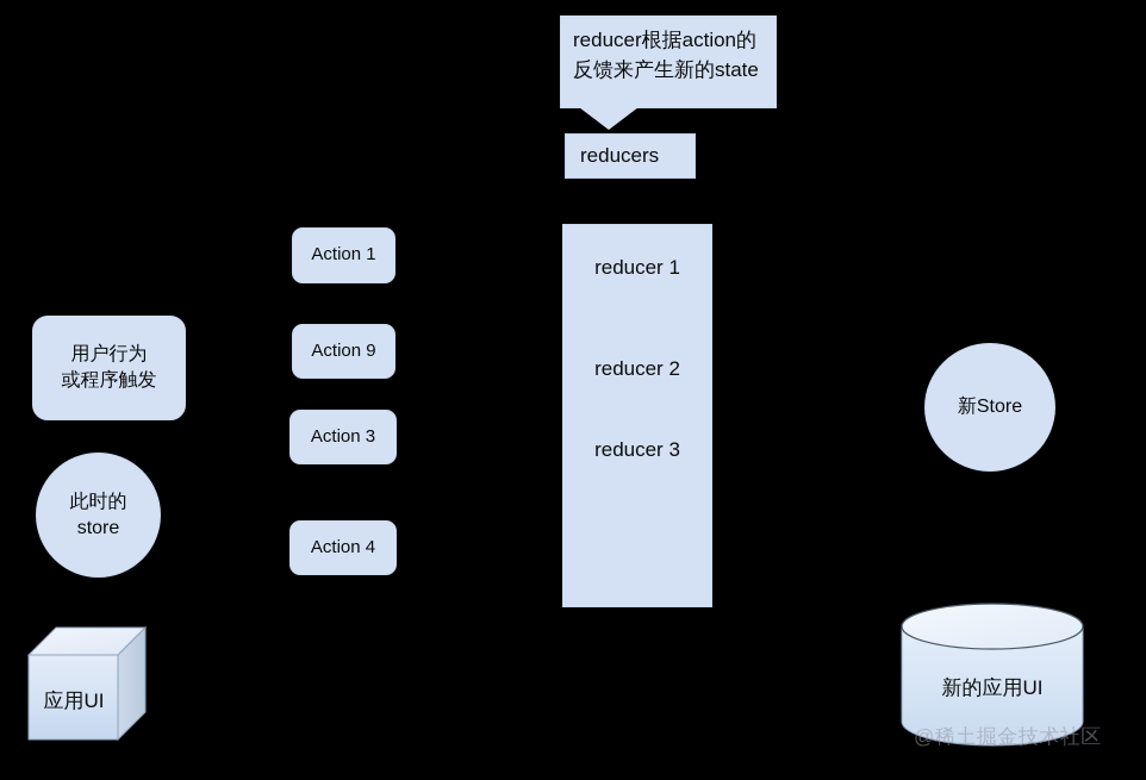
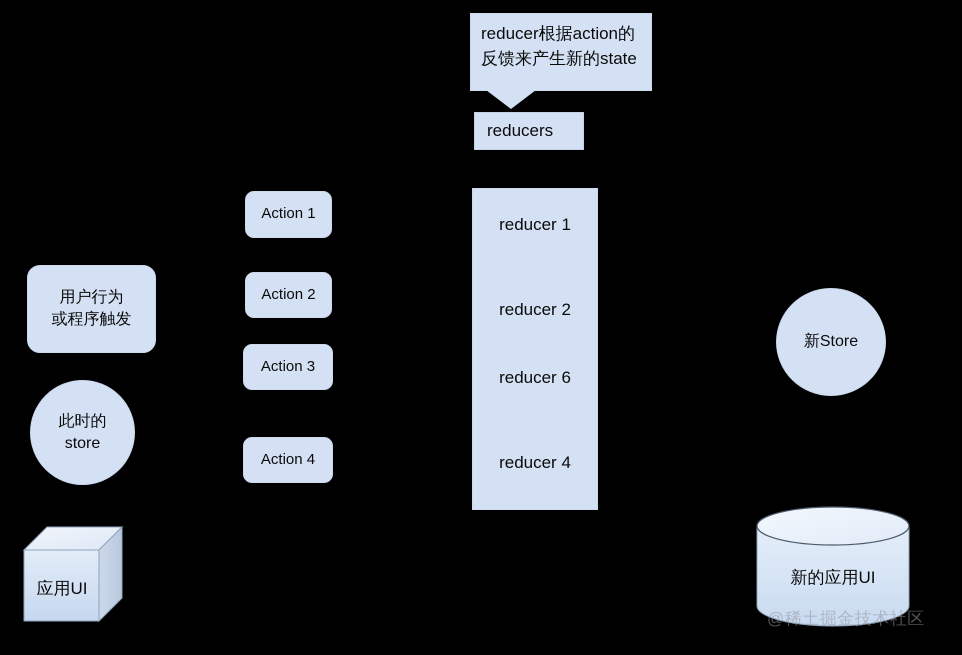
  reducer根据action的反馈来产生新的state
  reducers
  用户行为
  或程序触发
  此时的
  store
  应用UI
  Action 1
- Action 9
+ Action 2
  Action 3
  Action 4
  reducer 1
  reducer 2
- reducer 3
+ reducer 6
+ reducer 4
  新Store
  新的应用UI
  @稀土掘金技术社区
